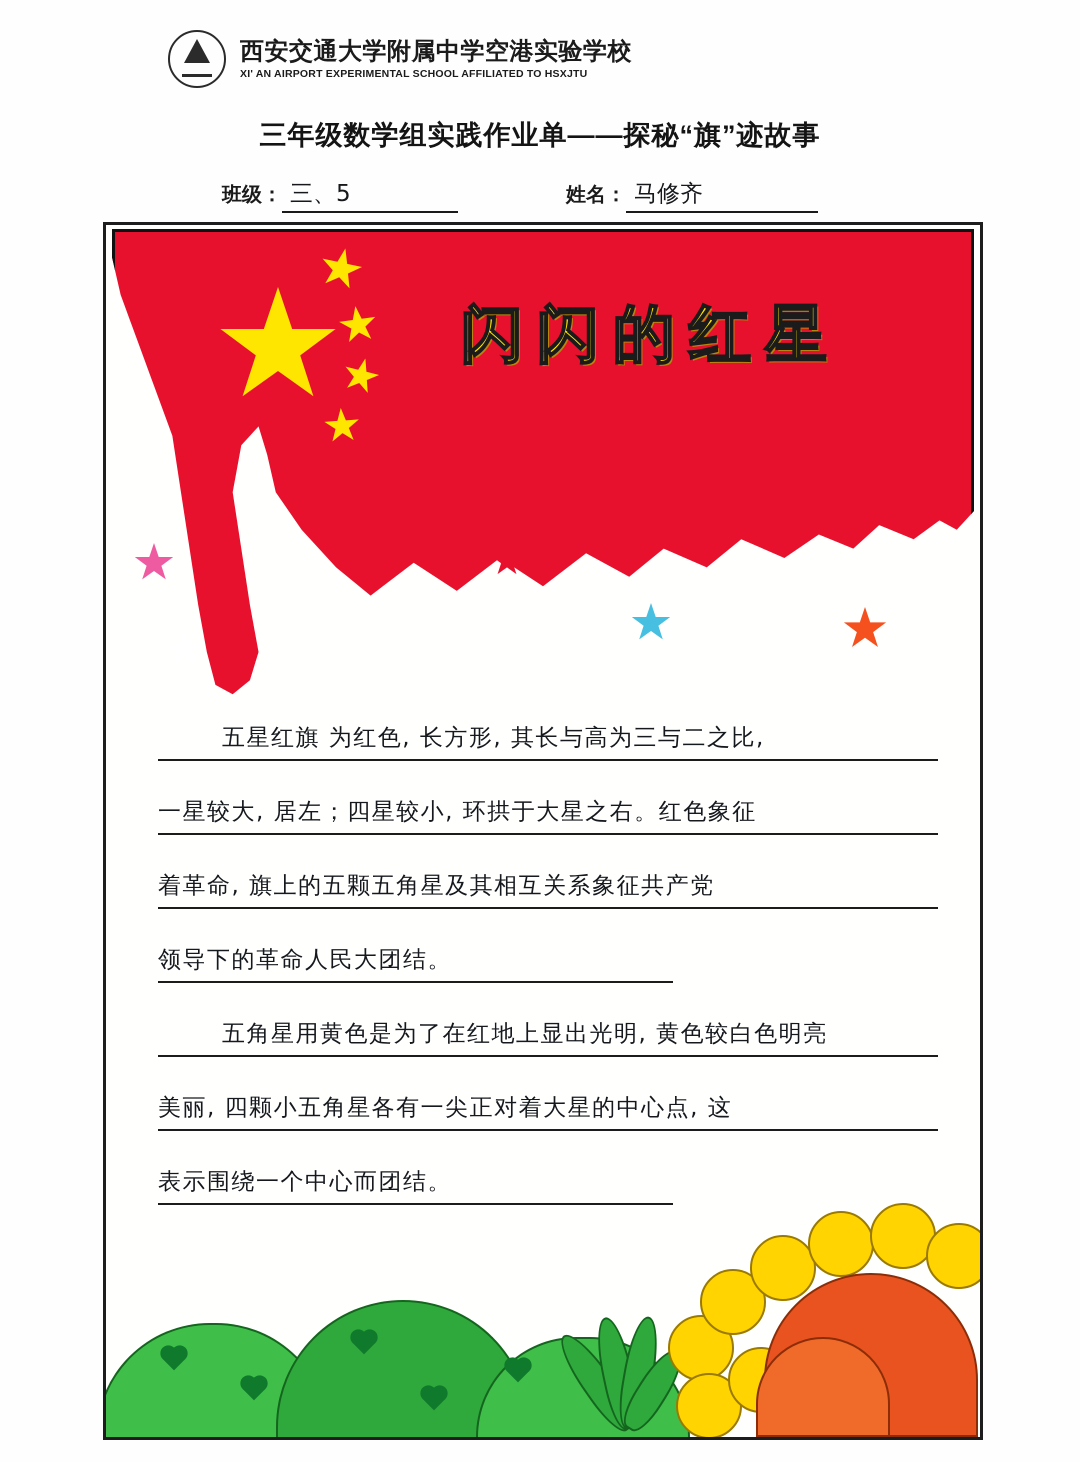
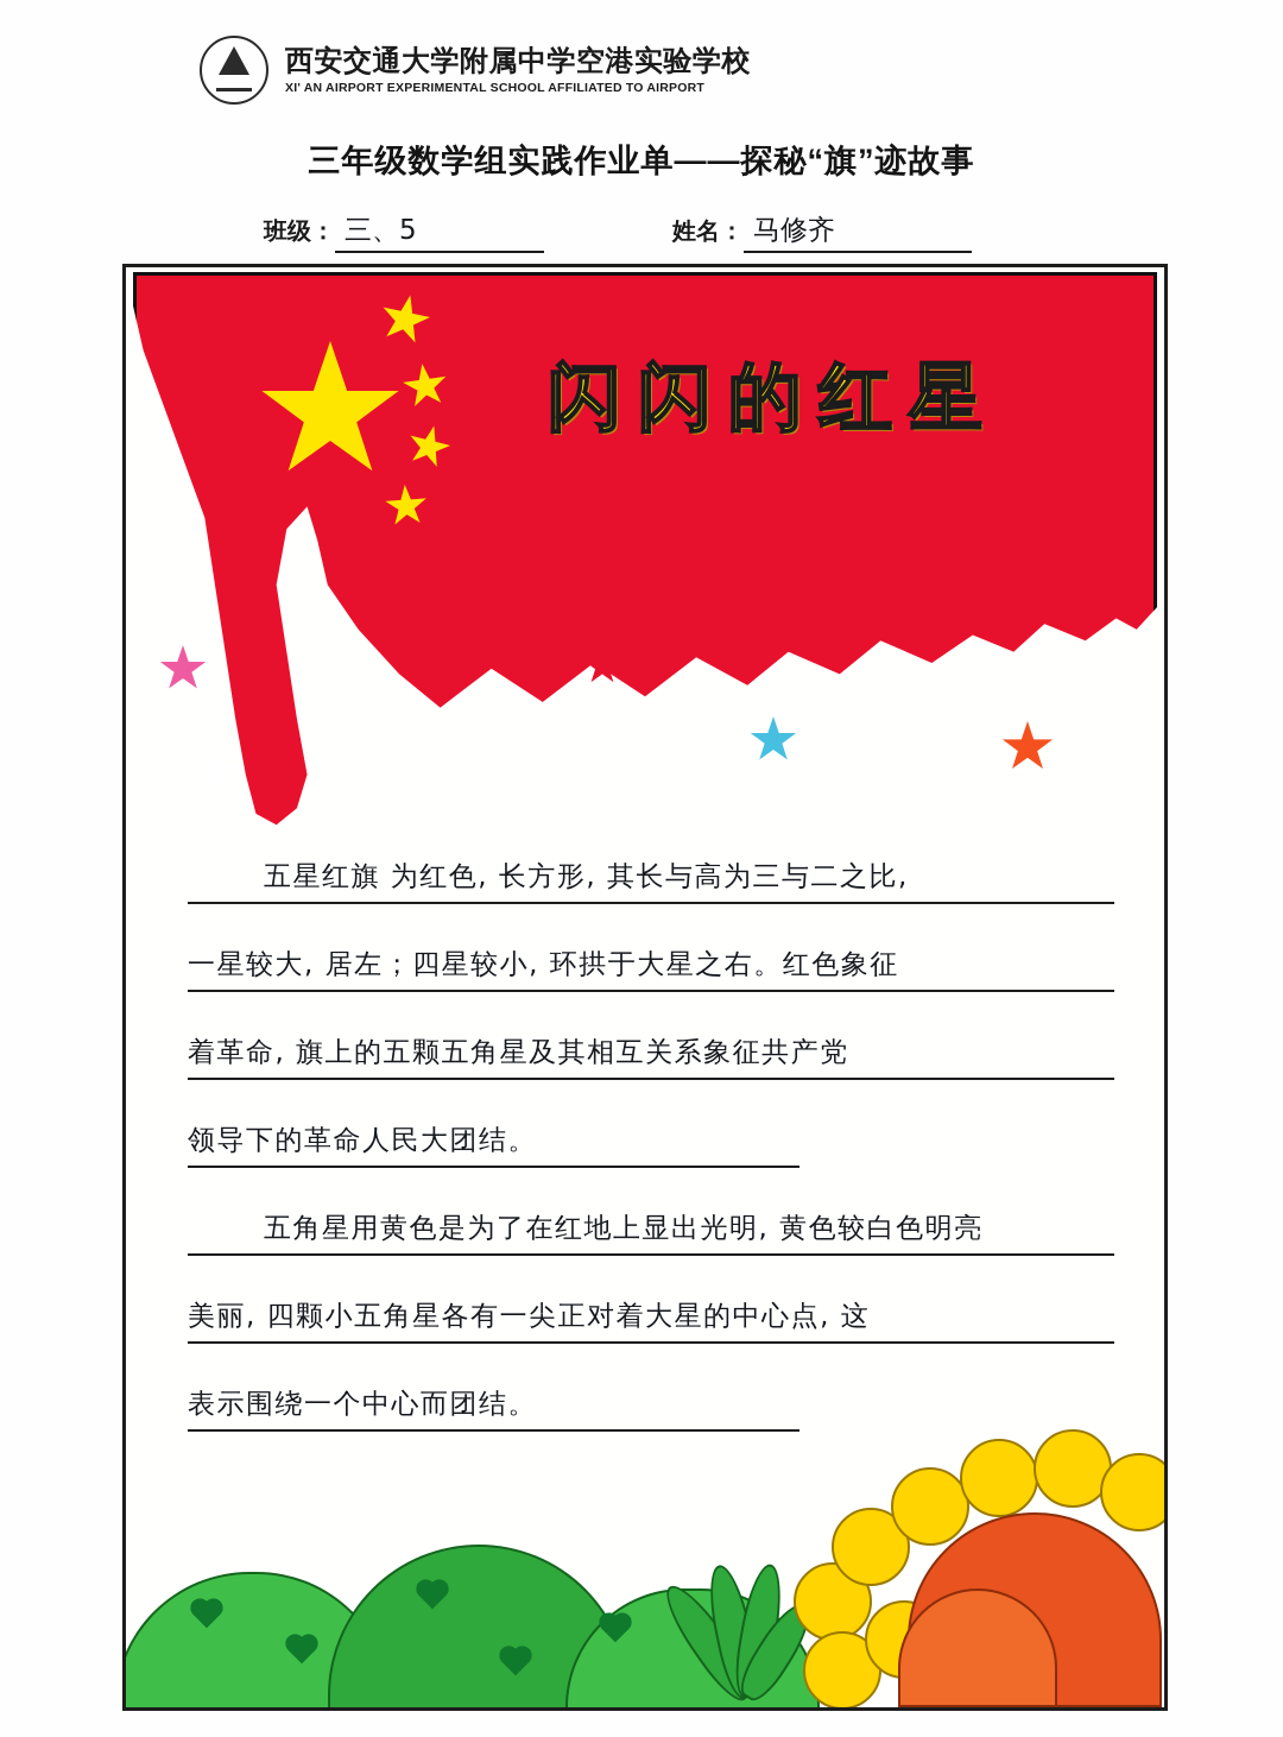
  西安交通大学附属中学空港实验学校
- XI' AN AIRPORT EXPERIMENTAL SCHOOL AFFILIATED TO HSXJTU
+ XI' AN AIRPORT EXPERIMENTAL SCHOOL AFFILIATED TO AIRPORT
  三年级数学组实践作业单——探秘“旗”迹故事
  班级：
  三、5
  姓名：
  马修齐
  闪闪的红星
  五星红旗 为红色, 长方形, 其长与高为三与二之比,
  一星较大, 居左；四星较小, 环拱于大星之右。红色象征
  着革命, 旗上的五颗五角星及其相互关系象征共产党
  领导下的革命人民大团结。
  五角星用黄色是为了在红地上显出光明, 黄色较白色明亮
  美丽, 四颗小五角星各有一尖正对着大星的中心点, 这
  表示围绕一个中心而团结。
